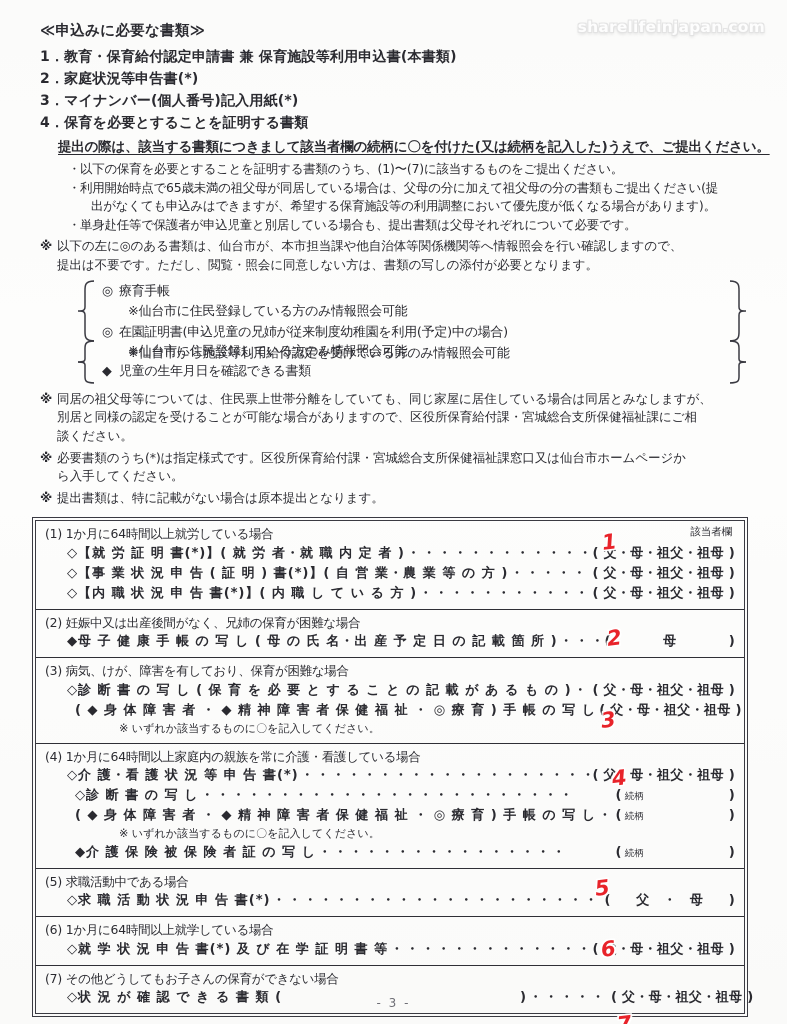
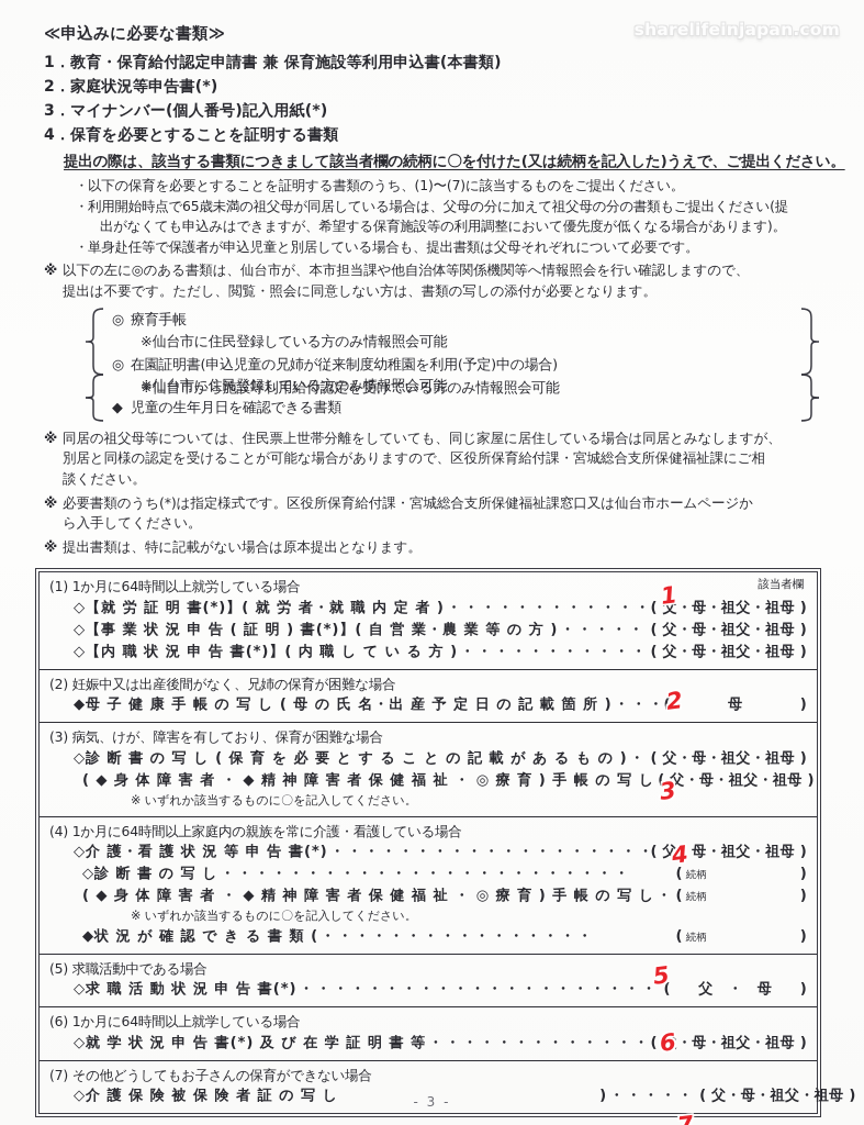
  sharelifeinjapan.com
  ≪申込みに必要な書類≫
  1．教育・保育給付認定申請書 兼 保育施設等利用申込書(本書類)
  2．家庭状況等申告書(*)
  3．マイナンバー(個人番号)記入用紙(*)
  4．保育を必要とすることを証明する書類
  提出の際は、該当する書類につきまして該当者欄の続柄に〇を付けた(又は続柄を記入した)うえで、ご提出ください。
  ・
  以下の保育を必要とすることを証明する書類のうち、(1)〜(7)に該当するものをご提出ください。
  ・
  利用開始時点で65歳未満の祖父母が同居している場合は、父母の分に加えて祖父母の分の書類もご提出ください(提
  出がなくても申込みはできますが、希望する保育施設等の利用調整において優先度が低くなる場合があります)。
  ・
  単身赴任等で保護者が申込児童と別居している場合も、提出書類は父母それぞれについて必要です。
  ※
  以下の左に◎のある書類は、仙台市が、本市担当課や他自治体等関係機関等へ情報照会を行い確認しますので、
  提出は不要です。ただし、閲覧・照会に同意しない方は、書類の写しの添付が必要となります。
  ◎ 療育手帳
  ※仙台市に住民登録している方のみ情報照会可能
  ◎ 在園証明書(申込児童の兄姉が従来制度幼稚園を利用(予定)中の場合)
  ※仙台市から施設等利用給付認定を受けている方のみ情報照会可能
  ※仙台市に住民登録している方のみ情報照会可能
  ◆ 児童の生年月日を確認できる書類
  ※
  同居の祖父母等については、住民票上世帯分離をしていても、同じ家屋に居住している場合は同居とみなしますが、
  別居と同様の認定を受けることが可能な場合がありますので、区役所保育給付課・宮城総合支所保健福祉課にご相
  談ください。
  ※
  必要書類のうち(*)は指定様式です。区役所保育給付課・宮城総合支所保健福祉課窓口又は仙台市ホームページか
  ら入手してください。
  ※
  提出書類は、特に記載がない場合は原本提出となります。
  (1) 1か月に64時間以上就労している場合
  該当者欄
  ◇
  【就 労 証 明 書(*)】( 就 労 者・就 職 内 定 者 )
  ・・・・・・・・・・・・
  ( 父・母・祖父・祖母 )
  ◇
  【事 業 状 況 申 告 ( 証 明 ) 書(*)】( 自 営 業・農 業 等 の 方 )
  ・・・・・
  ( 父・母・祖父・祖母 )
  ◇
  【内 職 状 況 申 告 書(*)】( 内 職 し て い る 方 )
  ・・・・・・・・・・・
  ( 父・母・祖父・祖母 )
  (2) 妊娠中又は出産後間がなく、兄姉の保育が困難な場合
  ◆
  母 子 健 康 手 帳 の 写 し ( 母 の 氏 名・出 産 予 定 日 の 記 載 箇 所 )
  ・・・
  (
  母
  )
  (3) 病気、けが、障害を有しており、保育が困難な場合
  ◇
  診 断 書 の 写 し ( 保 育 を 必 要 と す る こ と の 記 載 が あ る も の )
  ( 父・母・祖父・祖母 )
  ( ◆ 身 体 障 害 者 ・ ◆ 精 神 障 害 者 保 健 福 祉 ・ ◎ 療 育 ) 手 帳 の 写 し
  ( 父・母・祖父・祖母 )
  ※ いずれか該当するものに〇を記入してください。
  (4) 1か月に64時間以上家庭内の親族を常に介護・看護している場合
  ◇
  介 護・看 護 状 況 等 申 告 書(*)
  ・・・・・・・・・・・・・・・・・・・
  ( 父・母・祖父・祖母 )
  ◇
  診 断 書 の 写 し
  ・・・・・・・・・・・・・・・・・・・・・・・・
  (
  続柄
  )
  ( ◆ 身 体 障 害 者 ・ ◆ 精 神 障 害 者 保 健 福 祉 ・ ◎ 療 育 ) 手 帳 の 写 し
  (
  続柄
  )
  ※ いずれか該当するものに〇を記入してください。
  ◆
- 介 護 保 険 被 保 険 者 証 の 写 し
+ 状 況 が 確 認 で き る 書 類 (
  ・・・・・・・・・・・・・・・・
  (
  続柄
  )
  (5) 求職活動中である場合
  ◇
  求 職 活 動 状 況 申 告 書(*)
  ・・・・・・・・・・・・・・・・・・・・・
  (
  父 ・ 母
  )
  (6) 1か月に64時間以上就学している場合
  ◇
  就 学 状 況 申 告 書(*) 及 び 在 学 証 明 書 等
  ・・・・・・・・・・・・・
  ( 父・母・祖父・祖母 )
  (7) その他どうしてもお子さんの保育ができない場合
  ◇
- 状 況 が 確 認 で き る 書 類 (
+ 介 護 保 険 被 保 険 者 証 の 写 し
  )
  ・・・・・
  ( 父・母・祖父・祖母 )
  - 3 -
